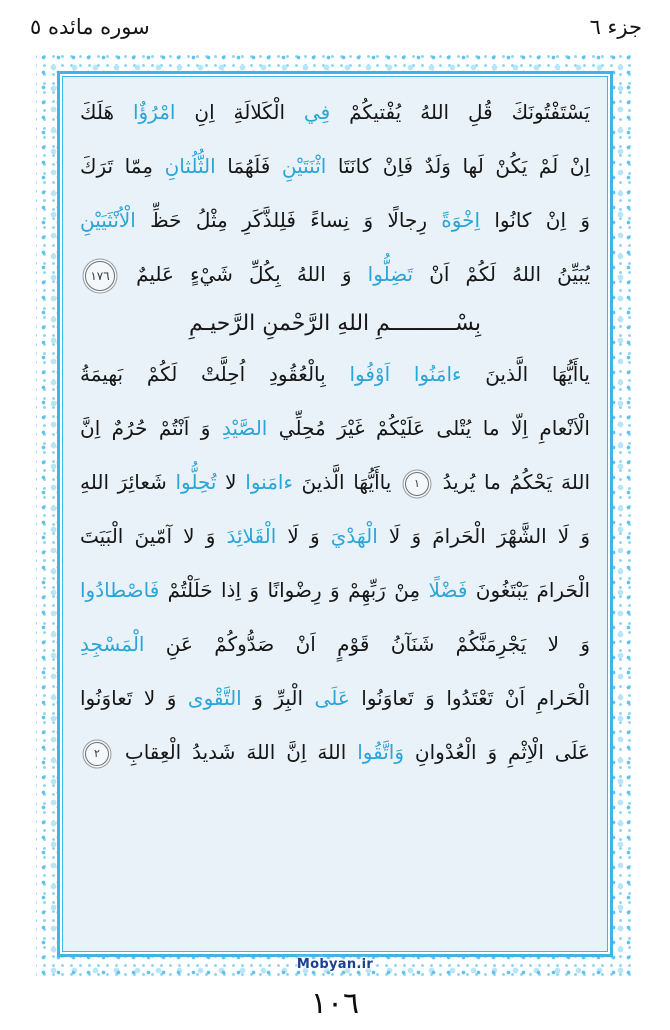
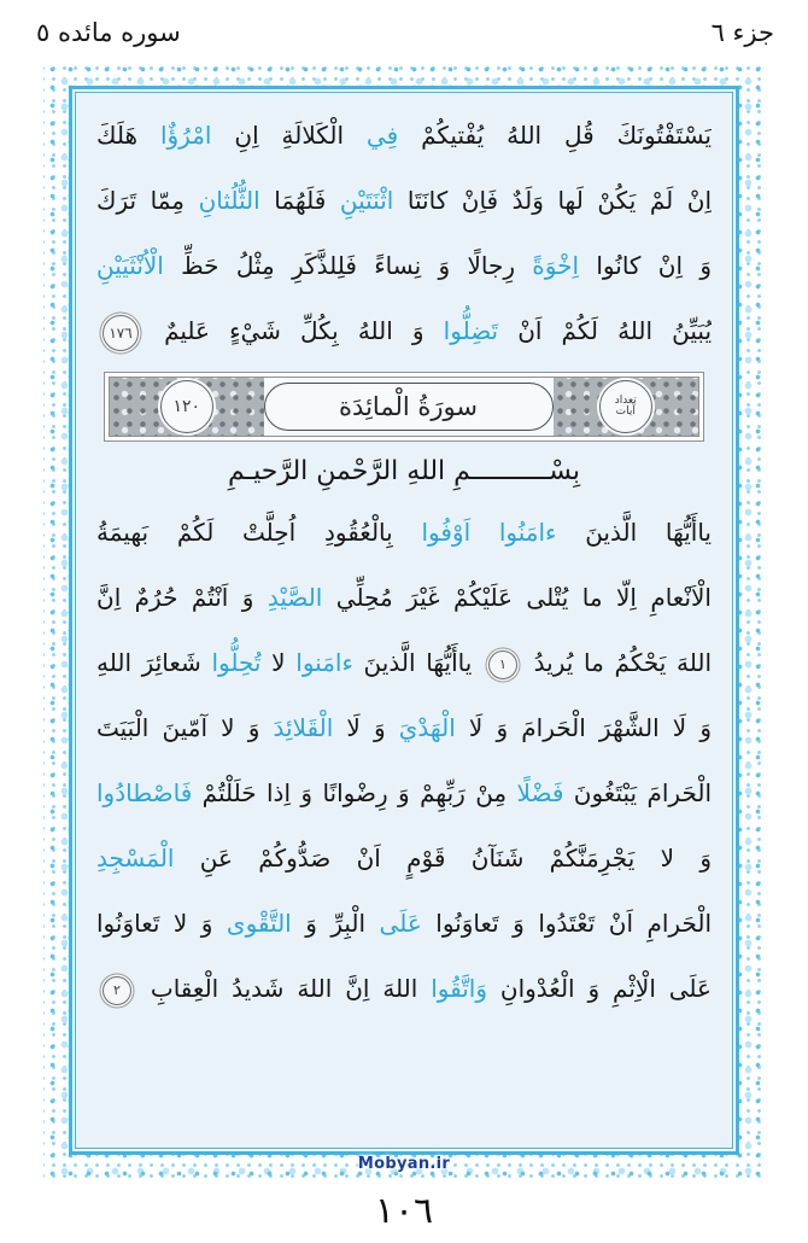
  جزء ٦
  سوره مائده ٥
  يَسْتَفْتُونَكَ قُلِ اللهُ يُفْتيكُمْ فِي الْكَلالَةِ اِنِ امْرُؤٌا هَلَكَ
  اِنْ لَمْ يَكُنْ لَها وَلَدٌ فَاِنْ كانَتَا اثْنَتَيْنِ فَلَهُمَا الثُّلُثانِ مِمّا تَرَكَ
  وَ اِنْ كانُوا اِخْوَةً رِجالًا وَ نِساءً فَلِلذَّكَرِ مِثْلُ حَظِّ الْاُنْثَيَيْنِ
  يُبَيِّنُ اللهُ لَكُمْ اَنْ تَضِلُّوا وَ اللهُ بِكُلِّ شَيْءٍ عَليمٌ ١٧٦
+ تعداد
+ آيات
+ سورَةُ الْمائِدَة
+ ١٢٠
  بِسْــــــــــمِ اللهِ الرَّحْمنِ الرَّحيـمِ
  ياأَيُّهَا الَّذينَ ءامَنُوا اَوْفُوا بِالْعُقُودِ اُحِلَّتْ لَكُمْ بَهيمَةُ
  الْاَنْعامِ اِلّا ما يُتْلى عَلَيْكُمْ غَيْرَ مُحِلِّي الصَّيْدِ وَ اَنْتُمْ حُرُمٌ اِنَّ
  اللهَ يَحْكُمُ ما يُريدُ ١ ياأَيُّهَا الَّذينَ ءامَنوا لا تُحِلُّوا شَعائِرَ اللهِ
  وَ لَا الشَّهْرَ الْحَرامَ وَ لَا الْهَدْيَ وَ لَا الْقَلائِدَ وَ لا آمّينَ الْبَيَتَ
  الْحَرامَ يَبْتَغُونَ فَضْلًا مِنْ رَبِّهِمْ وَ رِضْوانًا وَ اِذا حَلَلْتُمْ فَاصْطادُوا
  وَ لا يَجْرِمَنَّكُمْ شَنَآنُ قَوْمٍ اَنْ صَدُّوكُمْ عَنِ الْمَسْجِدِ
  الْحَرامِ اَنْ تَعْتَدُوا وَ تَعاوَنُوا عَلَى الْبِرِّ وَ التَّقْوى وَ لا تَعاوَنُوا
  عَلَى الْاِثْمِ وَ الْعُدْوانِ وَاتَّقُوا اللهَ اِنَّ اللهَ شَديدُ الْعِقابِ ٢
  Mobyan.ir
  ١٠٦
